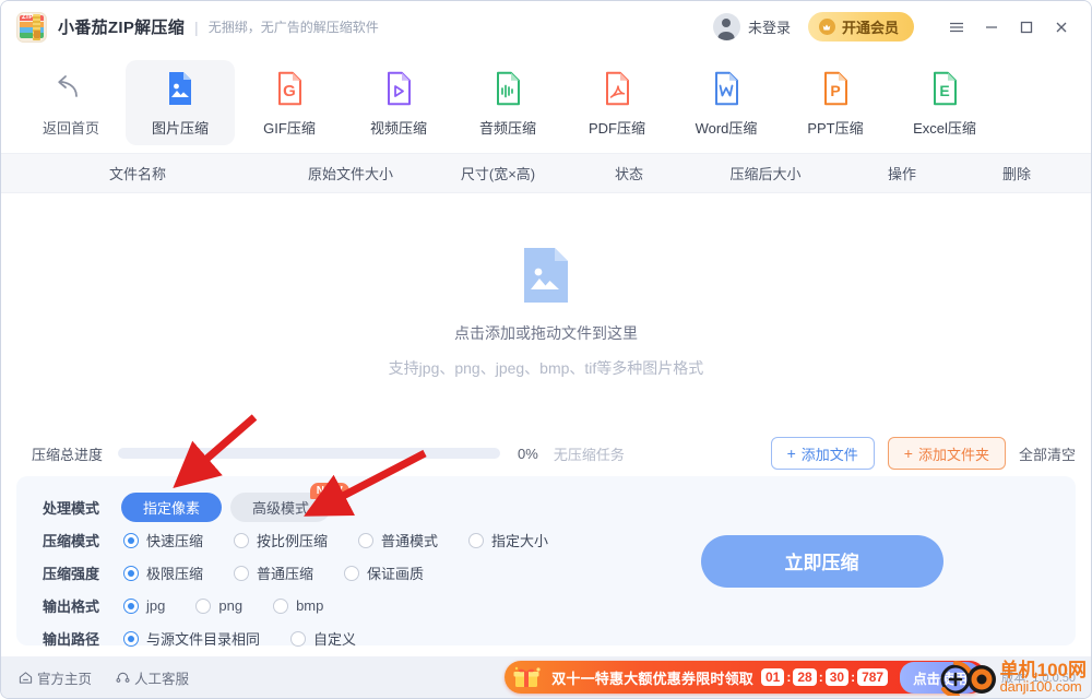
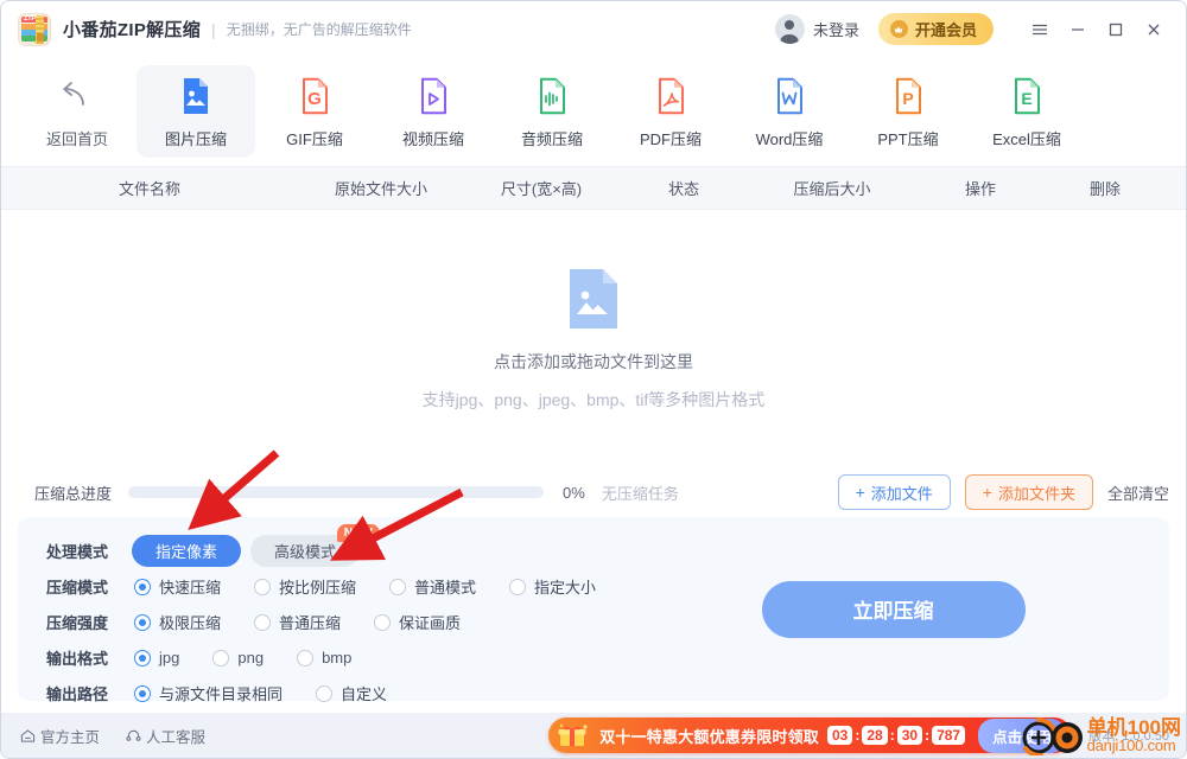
  小番茄ZIP解压缩
  |
  无捆绑，无广告的解压缩软件
  未登录
  开通会员
  返回首页
  图片压缩
  G
  GIF压缩
  视频压缩
  音频压缩
  PDF压缩
  Word压缩
  P
  PPT压缩
  E
  Excel压缩
  文件名称
  原始文件大小
  尺寸(宽×高)
  状态
  压缩后大小
  操作
  删除
  点击添加或拖动文件到这里
  支持jpg、png、jpeg、bmp、tif等多种图片格式
  压缩总进度
  0%
  无压缩任务
  +
  添加文件
  +
  添加文件夹
  全部清空
  处理模式
  指定像素
  高级模式
  NEW
  压缩模式
  快速压缩
  按比例压缩
  普通模式
  指定大小
  压缩强度
  极限压缩
  普通压缩
  保证画质
  输出格式
  jpg
  png
  bmp
  输出路径
  与源文件目录相同
  自定义
  立即压缩
  官方主页
  人工客服
  双十一特惠大额优惠券限时领取
- 01
+ 03
  :
  28
  :
  30
  :
  787
  点击使
  版本: 1.0.0.50
  单机100网
  danji100.com
